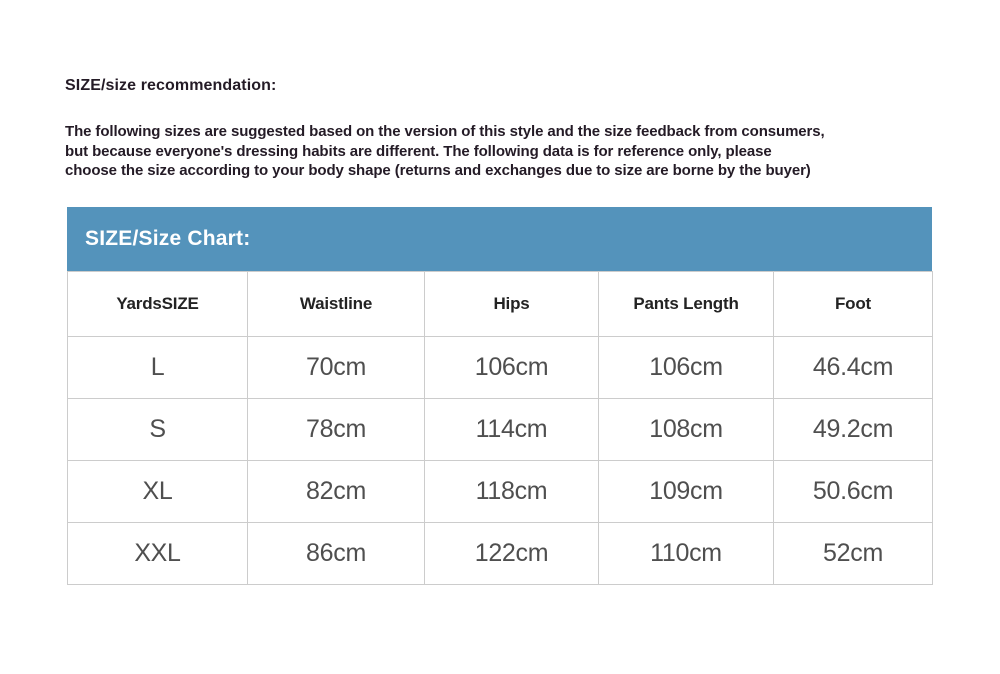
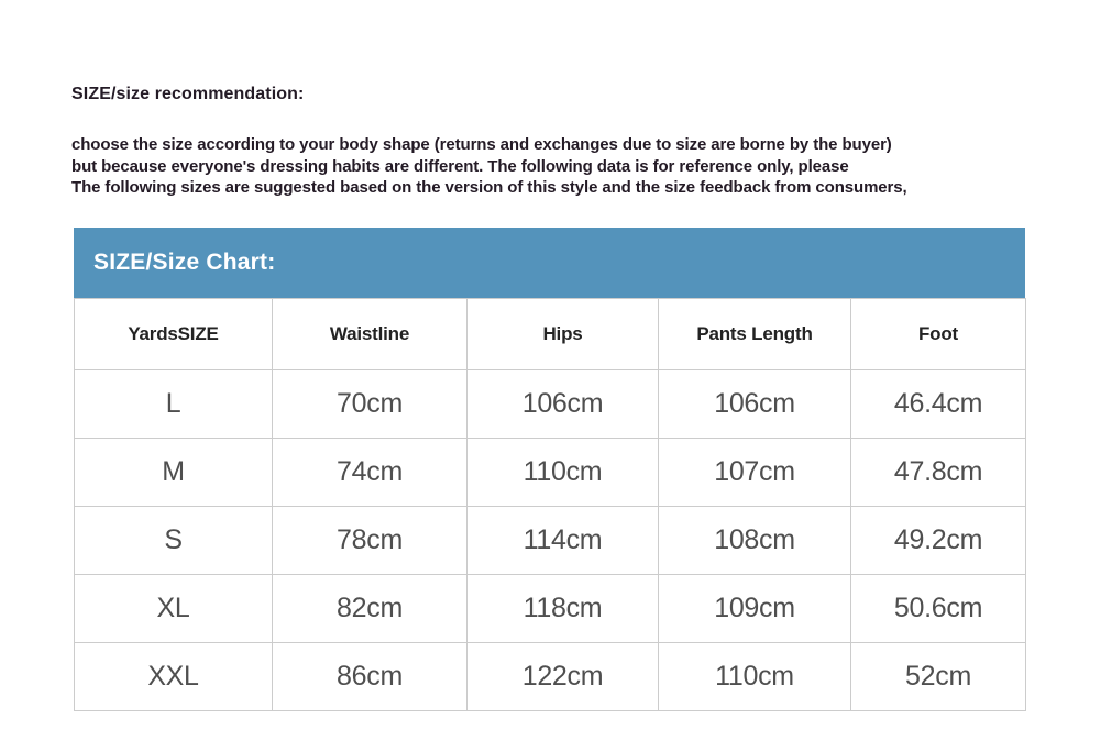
  SIZE/size recommendation:
- The following sizes are suggested based on the version of this style and the size feedback from consumers,
+ choose the size according to your body shape (returns and exchanges due to size are borne by the buyer)
  but because everyone's dressing habits are different. The following data is for reference only, please
- choose the size according to your body shape (returns and exchanges due to size are borne by the buyer)
+ The following sizes are suggested based on the version of this style and the size feedback from consumers,
  SIZE/Size Chart:
  YardsSIZE	Waistline	Hips	Pants Length	Foot
  L	70cm	106cm	106cm	46.4cm
+ M	74cm	110cm	107cm	47.8cm
  S	78cm	114cm	108cm	49.2cm
  XL	82cm	118cm	109cm	50.6cm
  XXL	86cm	122cm	110cm	52cm
